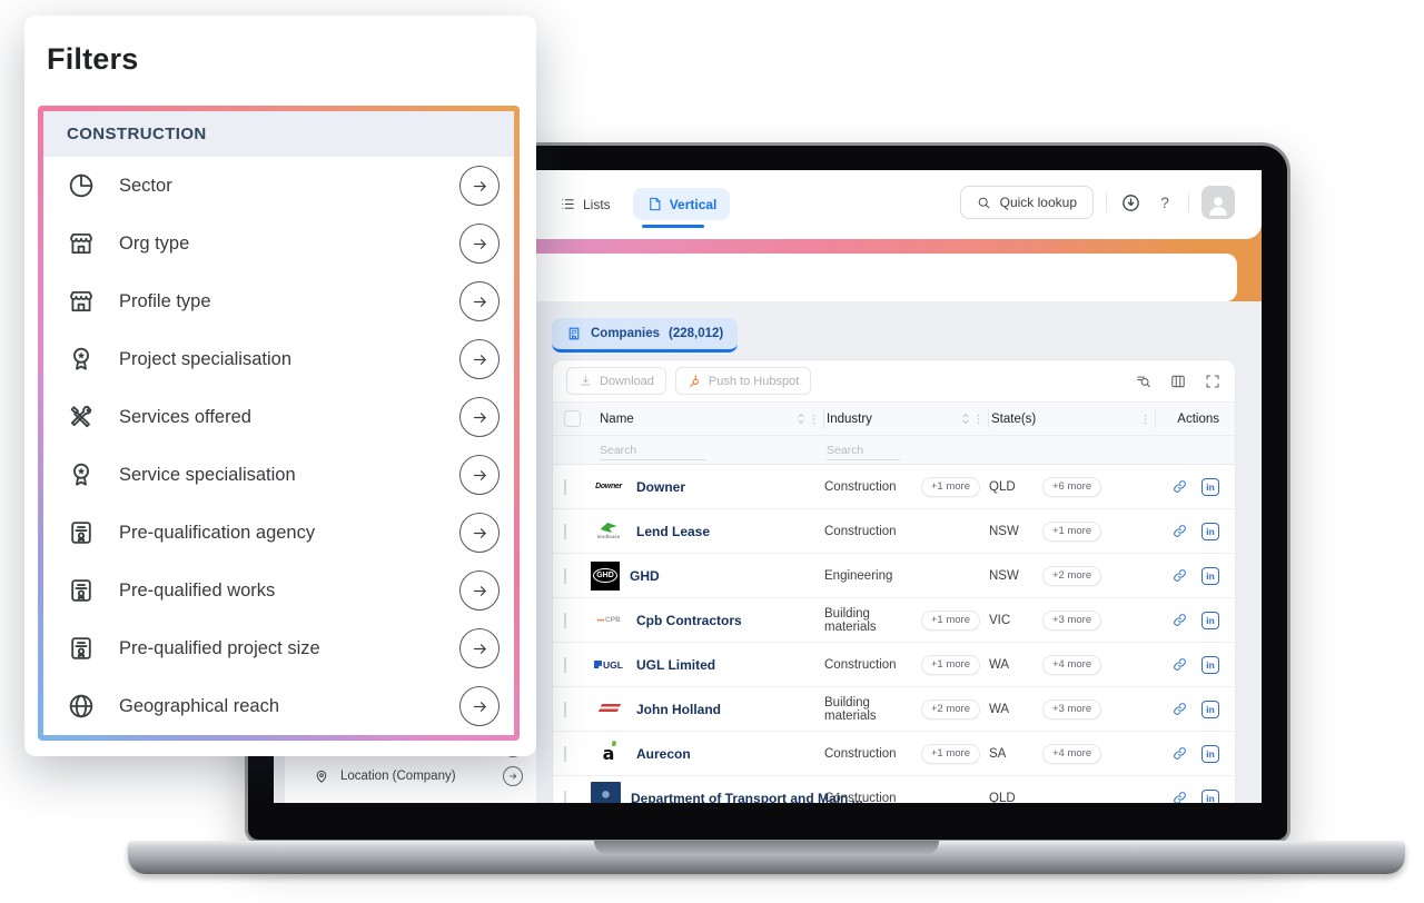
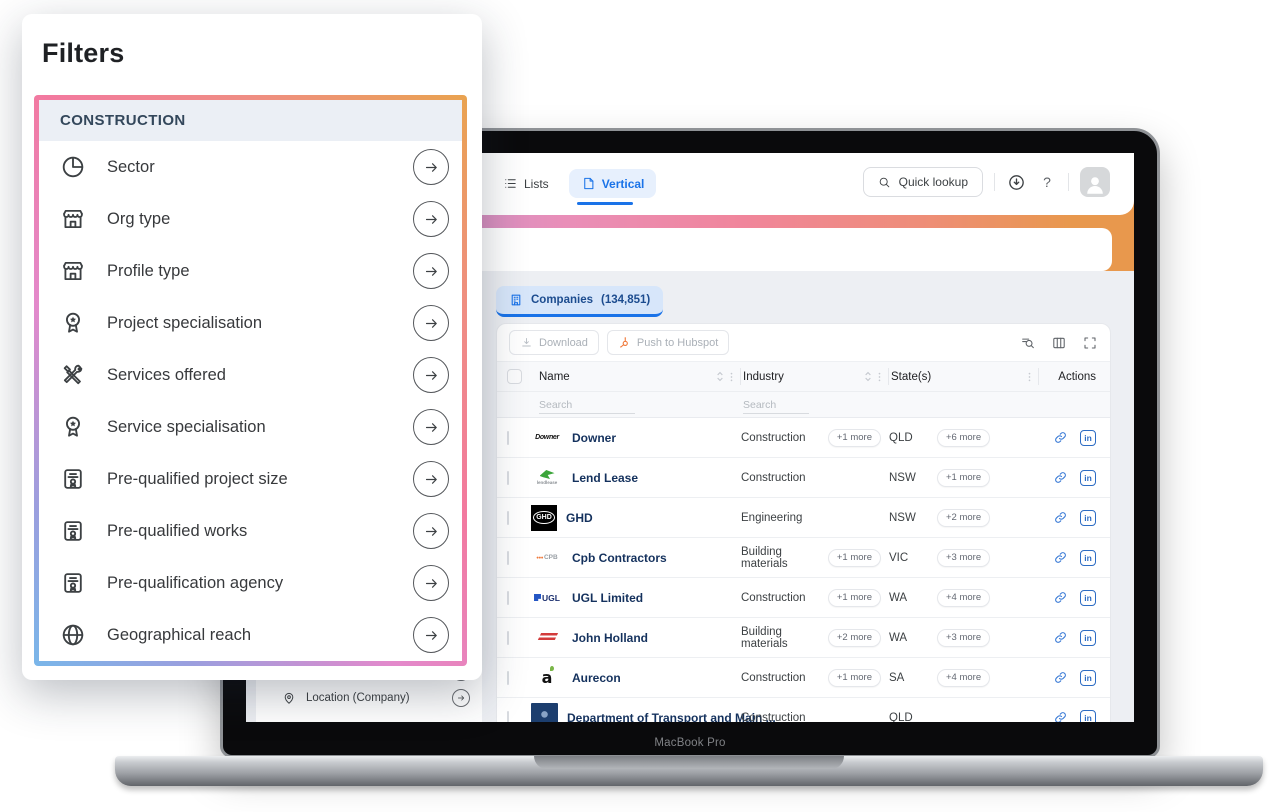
  Lists
  Vertical
  Quick lookup
  ?
  Location (Company)
  Companies
- (228,012)
+ (134,851)
  Download
  Push to Hubspot
  Name
  Industry
  State(s)
  Actions
  Search
  Search
  Downer
  Construction
  +1 more
  QLD
  +6 more
  in
  Lend Lease
  Construction
  NSW
  +1 more
  in
  GHD
  Engineering
  NSW
  +2 more
  in
  Cpb Contractors
  Building materials
  +1 more
  VIC
  +3 more
  in
  UGL
  UGL Limited
  Construction
  +1 more
  WA
  +4 more
  in
  John Holland
  Building materials
  +2 more
  WA
  +3 more
  in
  a
  Aurecon
  Construction
  +1 more
  SA
  +4 more
  in
  Department of Transport and Main ...
  Construction
  QLD
  in
+ MacBook Pro
  Filters
  CONSTRUCTION
  Sector
  Org type
  Profile type
  Project specialisation
  Services offered
  Service specialisation
- Pre-qualification agency
+ Pre-qualified project size
  Pre-qualified works
- Pre-qualified project size
+ Pre-qualification agency
  Geographical reach
